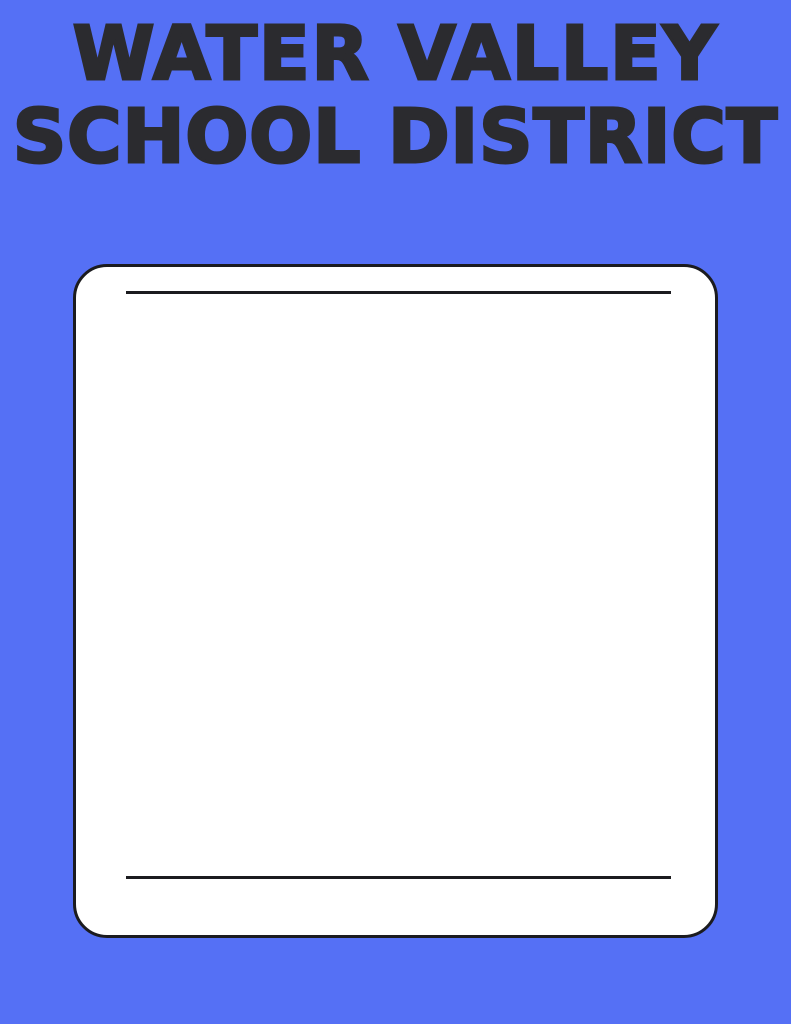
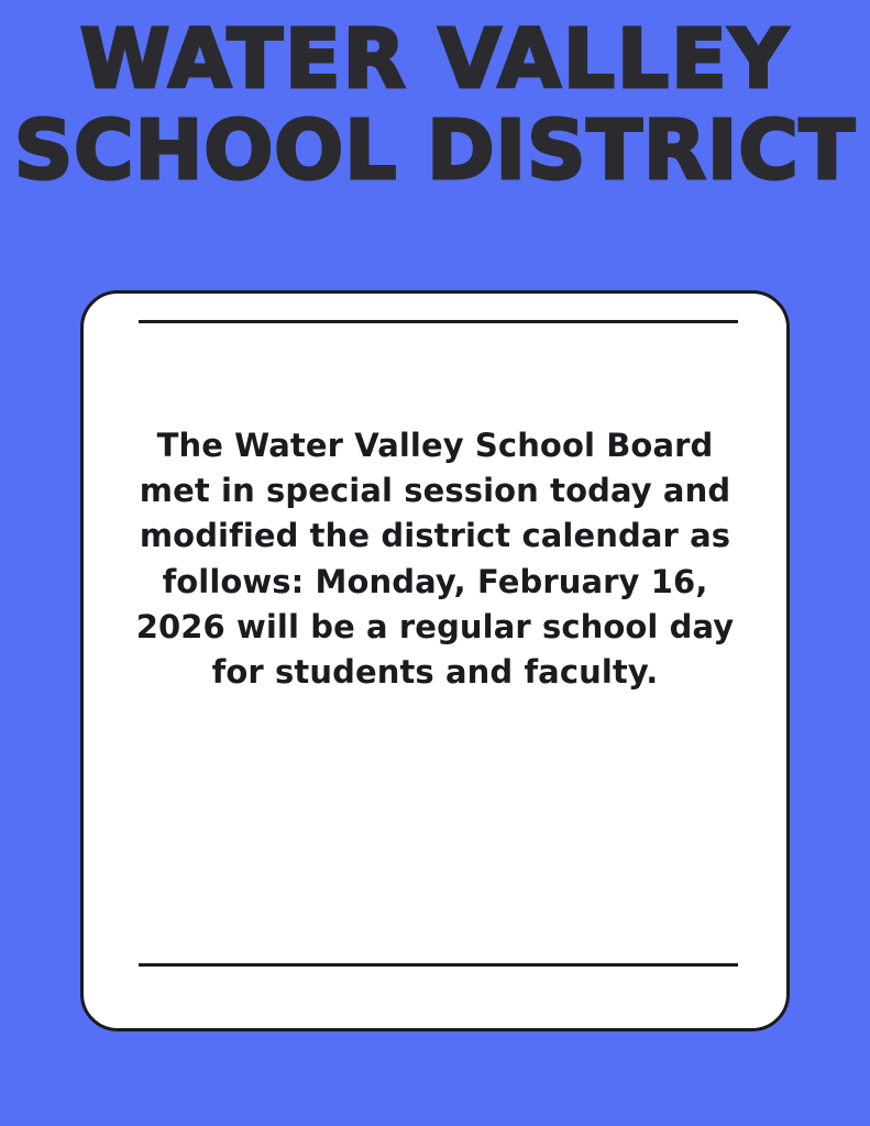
  WATER VALLEY
  SCHOOL DISTRICT
+ The Water Valley School Board met in special session today and modified the district calendar as follows: Monday, February 16, 2026 will be a regular school day for students and faculty.
